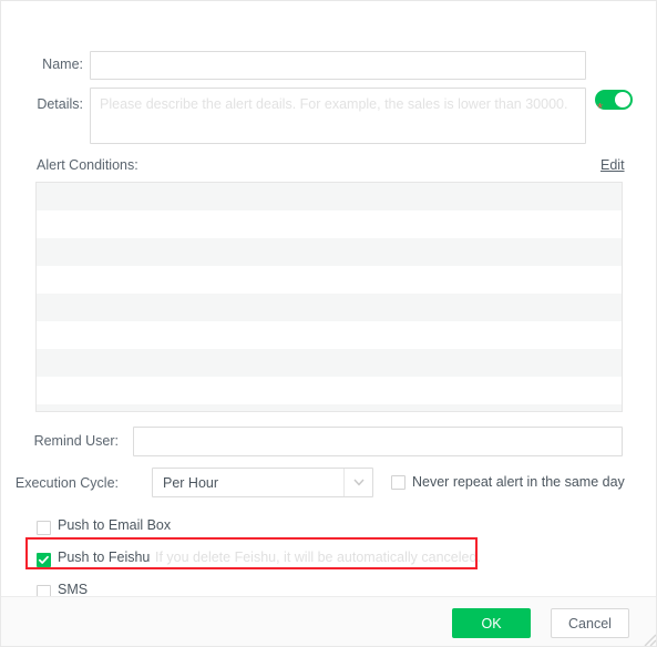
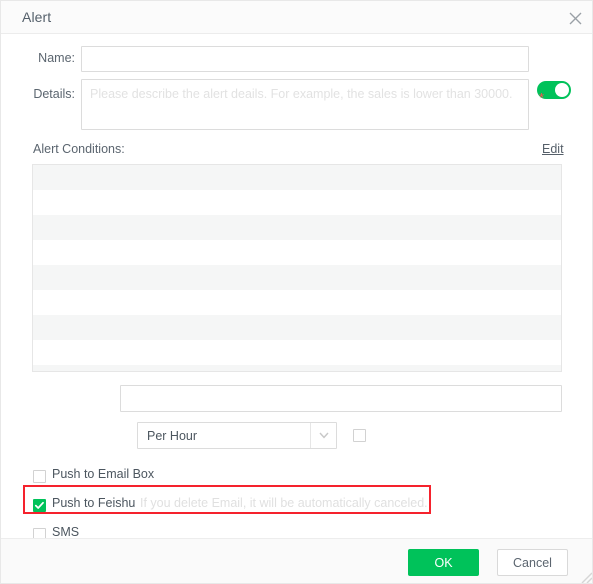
+ Alert
  Name:
  Details:
  Please describe the alert deails. For example, the sales is lower than 30000.
  *
  Alert Conditions:
  Edit
- Remind User:
- Execution Cycle:
  Per Hour
- Never repeat alert in the same day
  Push to Email Box
  Push to Feishu
- If you delete Feishu, it will be automatically canceled.
+ If you delete Email, it will be automatically canceled.
  SMS
  OK
  Cancel
